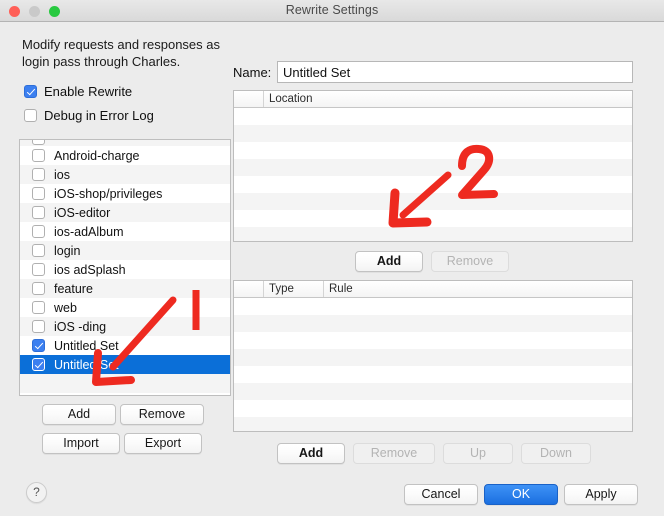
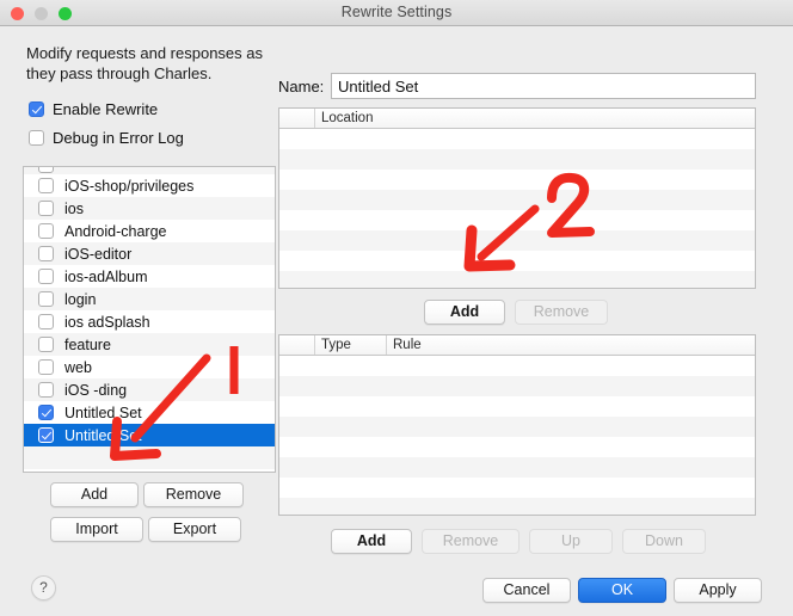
  Rewrite Settings
- Modify requests and responses as login pass through Charles.
+ Modify requests and responses as they pass through Charles.
  Enable Rewrite
  Debug in Error Log
- Android-charge
+ iOS-shop/privileges
  ios
- iOS-shop/privileges
+ Android-charge
  iOS-editor
  ios-adAlbum
  login
  ios adSplash
  feature
  web
  iOS -ding
  Untitled Set
  Untitled S
  Add
  Remove
  Import
  Export
  ?
  Name:
  Untitled Set
  Location
  Add
  Remove
  Type
  Rule
  Add
  Remove
  Up
  Down
  Cancel
  OK
  Apply
